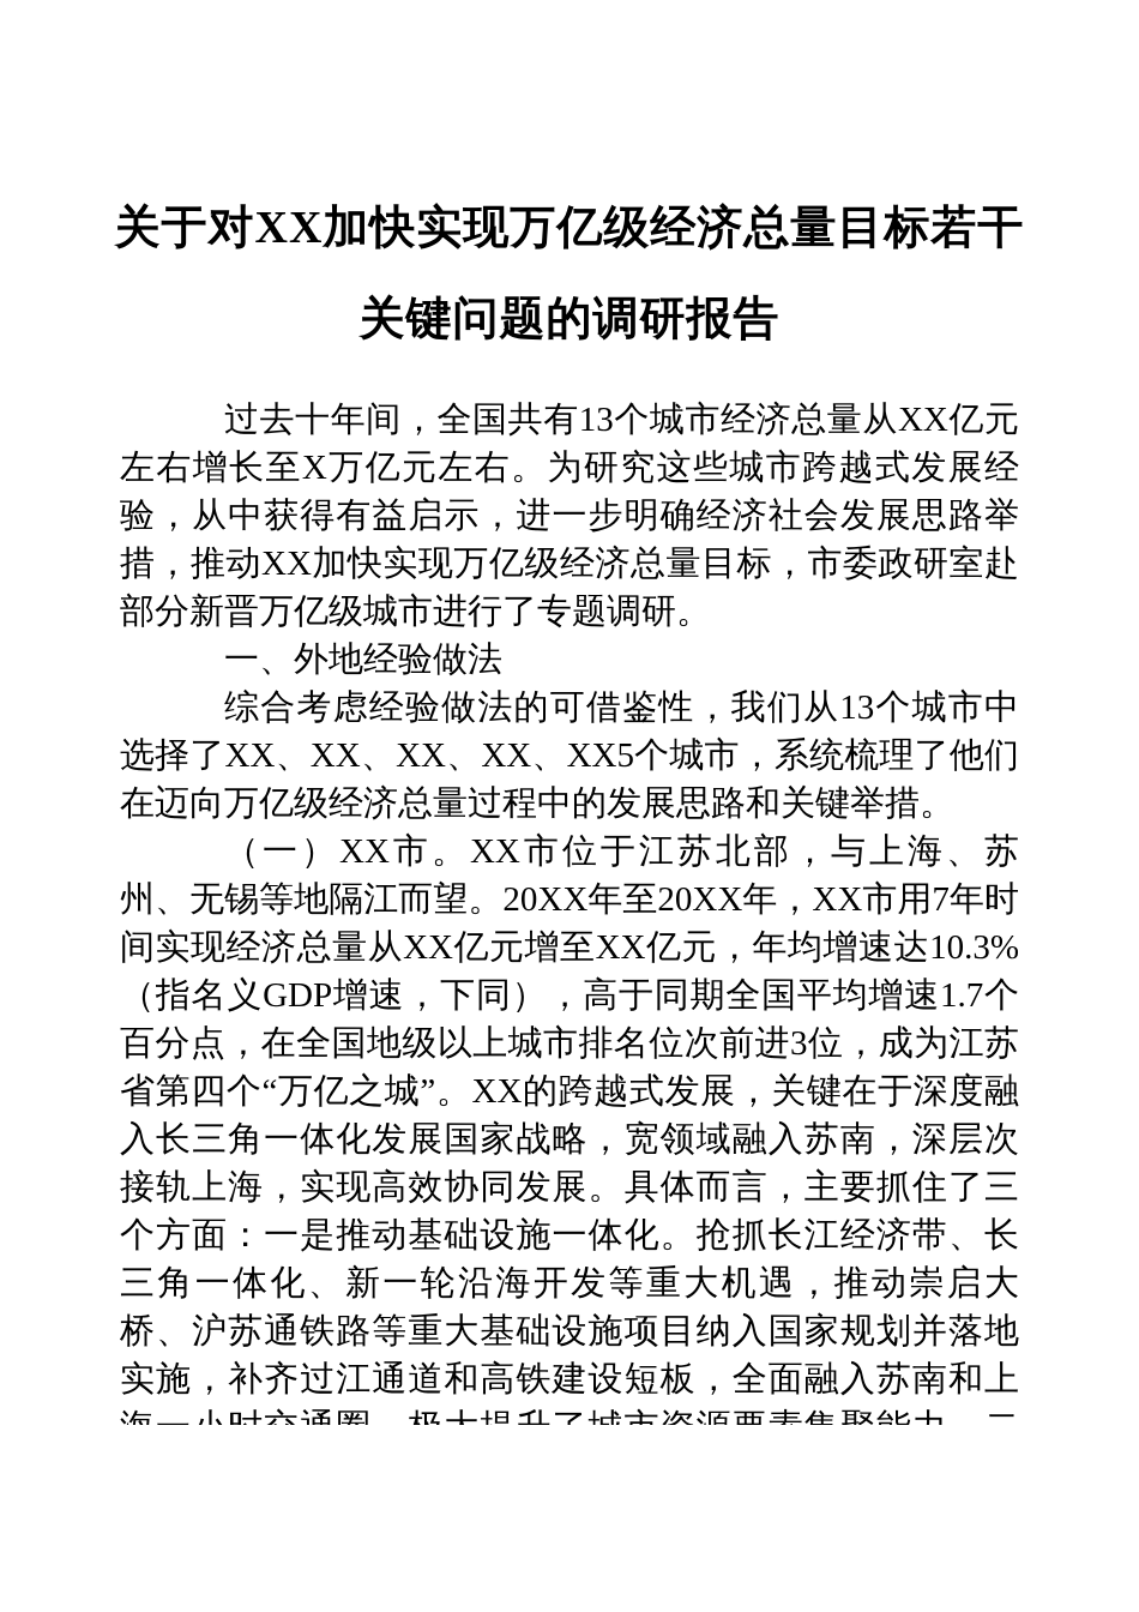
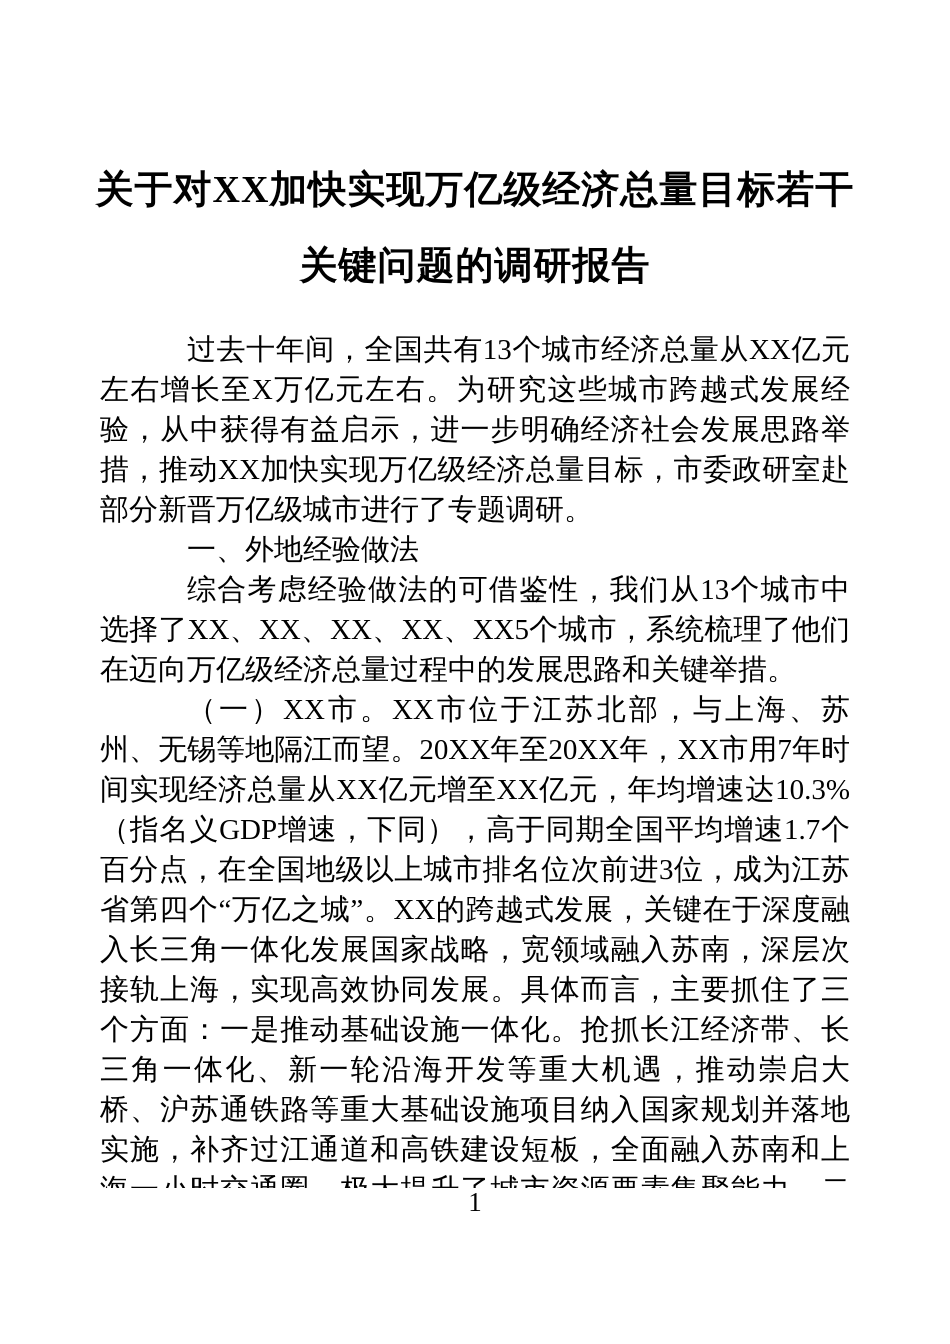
  关于对XX加快实现万亿级经济总量目标若干关键问题的调研报告
  过去十年间，全国共有13个城市经济总量从XX亿元左右增长至X万亿元左右。为研究这些城市跨越式发展经验，从中获得有益启示，进一步明确经济社会发展思路举措，推动XX加快实现万亿级经济总量目标，市委政研室赴部分新晋万亿级城市进行了专题调研。
  一、外地经验做法
  综合考虑经验做法的可借鉴性，我们从13个城市中选择了XX、XX、XX、XX、XX5个城市，系统梳理了他们在迈向万亿级经济总量过程中的发展思路和关键举措。
  （一）XX市。XX市位于江苏北部，与上海、苏州、无锡等地隔江而望。20XX年至20XX年，XX市用7年时间实现经济总量从XX亿元增至XX亿元，年均增速达10.3%（指名义GDP增速，下同），高于同期全国平均增速1.7个百分点，在全国地级以上城市排名位次前进3位，成为江苏省第四个“万亿之城”。XX的跨越式发展，关键在于深度融入长三角一体化发展国家战略，宽领域融入苏南，深层次接轨上海，实现高效协同发展。具体而言，主要抓住了三个方面：一是推动基础设施一体化。抢抓长江经济带、长三角一体化、新一轮沿海开发等重大机遇，推动崇启大桥、沪苏通铁路等重大基础设施项目纳入国家规划并落地实施，补齐过江通道和高铁建设短板，全面融入苏南和上
+ 1
